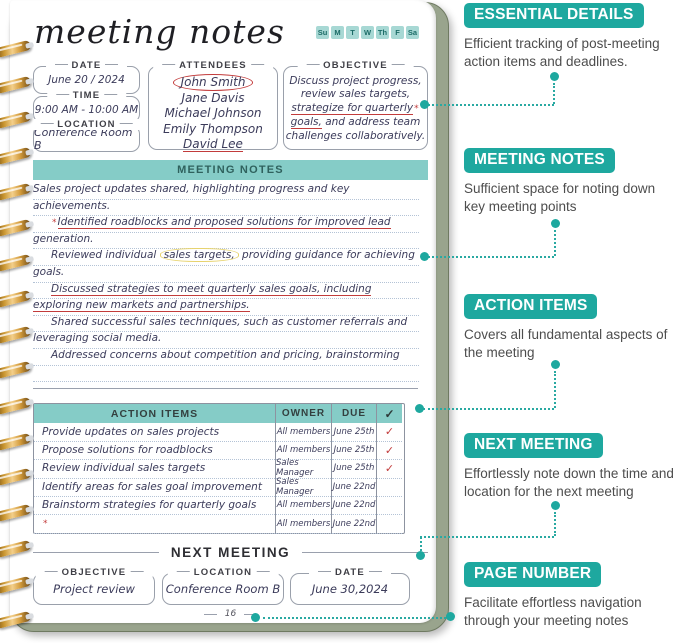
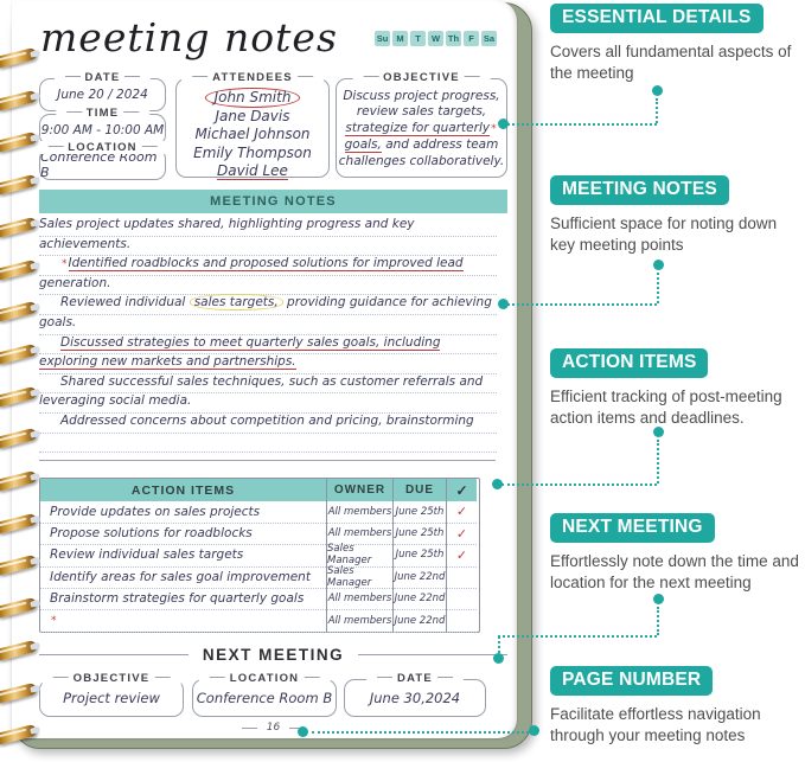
  meeting notes
  Su
  M
  T
  W
  Th
  F
  Sa
  DATE
  June 20 / 2024
  TIME
  9:00 AM - 10:00 AM
  LOCATION
  Conference Room B
  ATTENDEES
  John Smith
  Jane Davis
  Michael Johnson
  Emily Thompson
  David Lee
  OBJECTIVE
  Discuss project progress,
  review sales targets,
  strategize for quarterly*
  goals, and address team
  challenges collaboratively.
  MEETING NOTES
  Sales project updates shared, highlighting progress and key
  achievements.
  *Identified roadblocks and proposed solutions for improved lead
  generation.
  Reviewed individual sales targets, providing guidance for achieving
  goals.
  Discussed strategies to meet quarterly sales goals, including
  exploring new markets and partnerships.
  Shared successful sales techniques, such as customer referrals and
  leveraging social media.
  Addressed concerns about competition and pricing, brainstorming
  ACTION ITEMS
  OWNER
  DUE
  ✓
  Provide updates on sales projects
  All members
  June 25th
  ✓
  Propose solutions for roadblocks
  All members
  June 25th
  ✓
  Review individual sales targets
  Sales Manager
  June 25th
  ✓
  Identify areas for sales goal improvement
  Sales Manager
  June 22nd
  Brainstorm strategies for quarterly goals
  All members
  June 22nd
  *
  All members
  June 22nd
  NEXT MEETING
  OBJECTIVE
  Project review
  LOCATION
  Conference Room B
  DATE
  June 30,2024
  16
  ESSENTIAL DETAILS
- Efficient tracking of post-meeting action items and deadlines.
+ Covers all fundamental aspects of the meeting
  MEETING NOTES
  Sufficient space for noting down key meeting points
  ACTION ITEMS
- Covers all fundamental aspects of the meeting
+ Efficient tracking of post-meeting action items and deadlines.
  NEXT MEETING
  Effortlessly note down the time and location for the next meeting
  PAGE NUMBER
  Facilitate effortless navigation through your meeting notes
